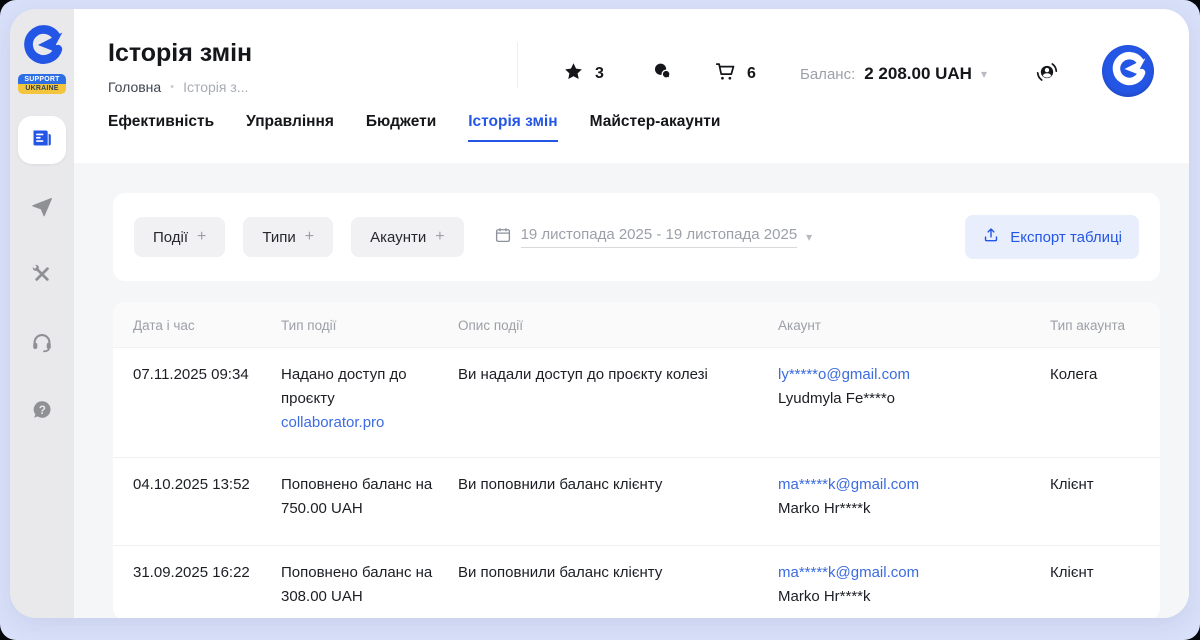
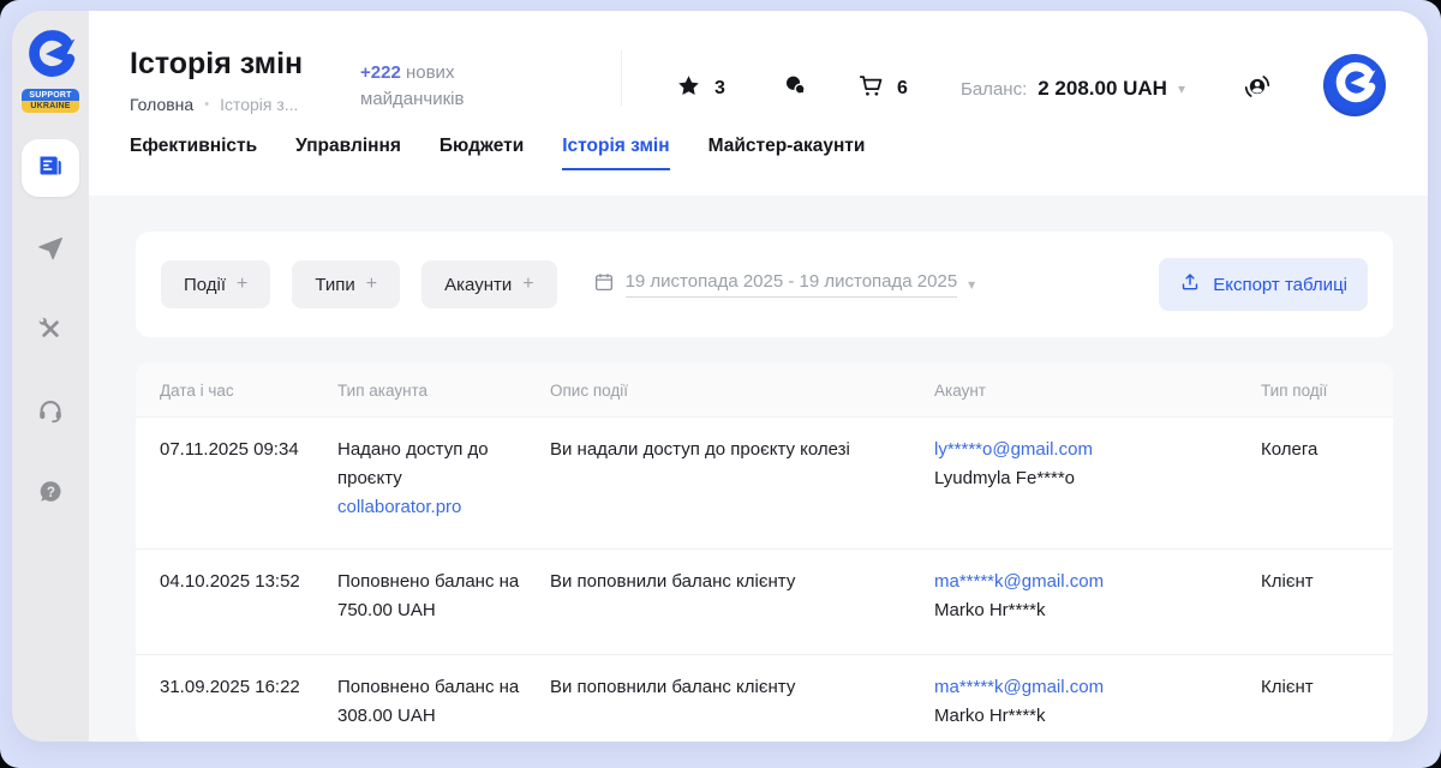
  ?
  Історія змін
  Головна
  •
  Історія з...
+ +222 нових
+ майданчиків
  3
  6
  Баланс:
  2 208.00 UAH
  ▾
  Ефективність
  Управління
  Бюджети
  Історія змін
  Майстер-акаунти
  Події
  +
  Типи
  +
  Акаунти
  +
  19 листопада 2025 - 19 листопада 2025
  ▾
  Експорт таблиці
  Дата і час
- Тип події
+ Тип акаунта
  Опис події
  Акаунт
- Тип акаунта
+ Тип події
  07.11.2025 09:34
  Надано доступ до проєкту
  collaborator.pro
  Ви надали доступ до проєкту колезі
  ly*****o@gmail.com
  Lyudmyla Fe****o
  Колега
  04.10.2025 13:52
  Поповнено баланс на 750.00 UAH
  Ви поповнили баланс клієнту
  ma*****k@gmail.com
  Marko Hr****k
  Клієнт
  31.09.2025 16:22
  Поповнено баланс на 308.00 UAH
  Ви поповнили баланс клієнту
  ma*****k@gmail.com
  Marko Hr****k
  Клієнт
